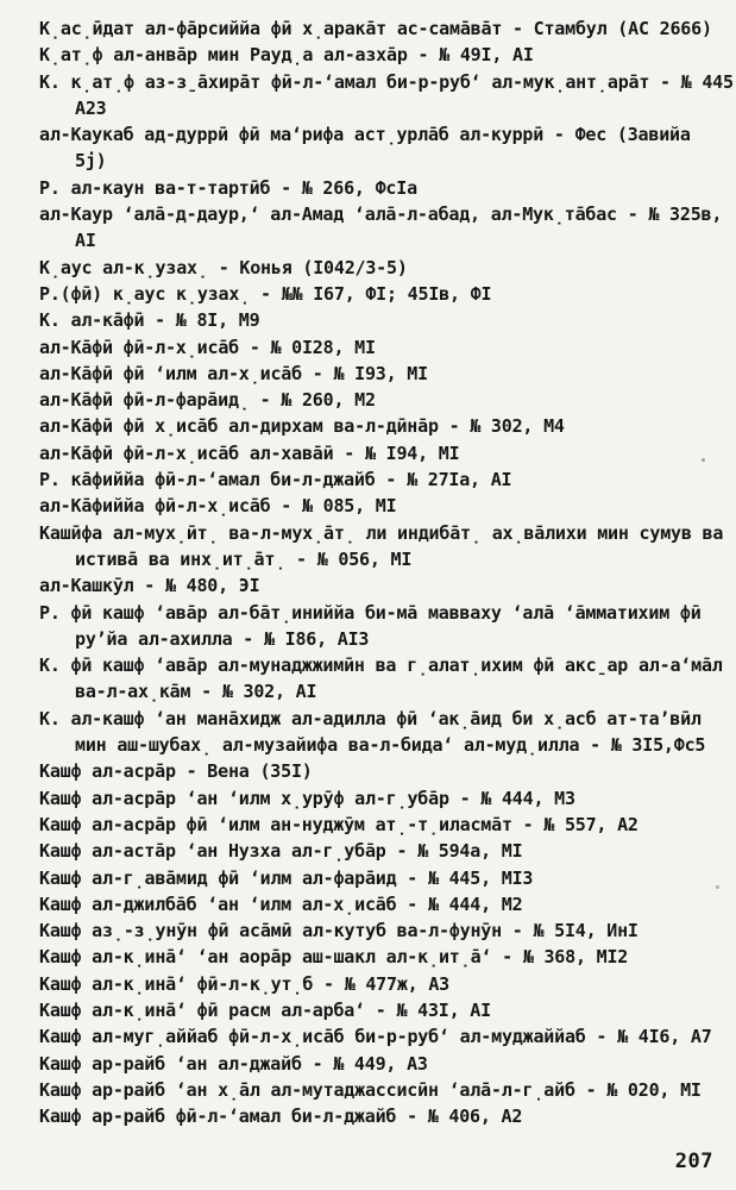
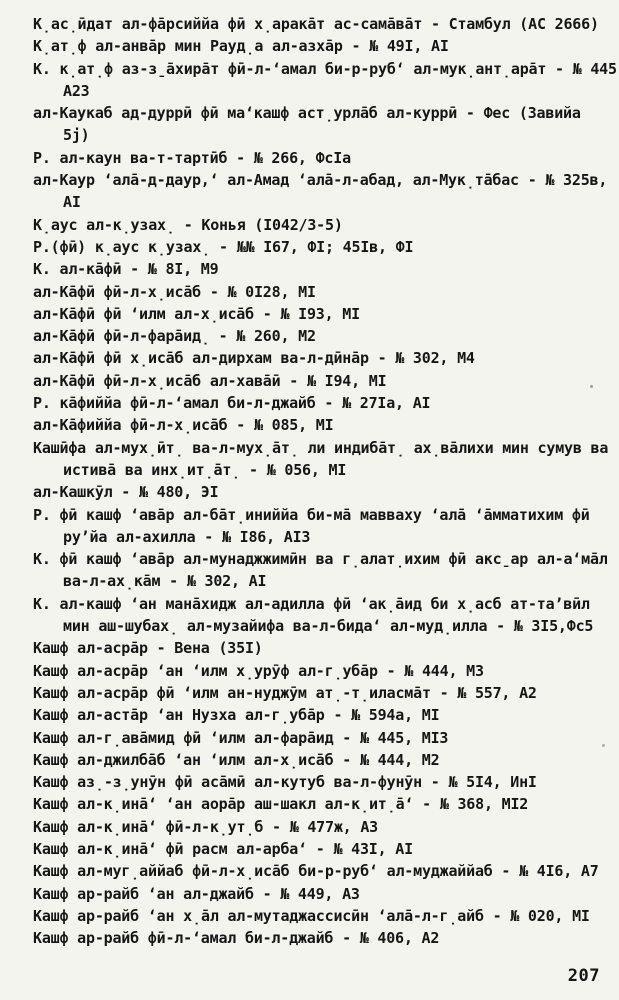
  К̣ас̣ӣдат ал-фа̄рсиййа фӣ х̣арака̄т ас-сама̄ва̄т - Стамбул (АС 2666)
  К̣ат̣ф ал-анва̄р мин Рауд̣а ал-азха̄р - № 49I, АI
  К. к̣ат̣ф аз-з̱а̄хира̄т фӣ-л-‘амал би-р-руб‘ ал-мук̣ант̣ара̄т - № 445
  А23
- ал-Каукаб ад-дуррӣ фӣ ма‘рифа аст̣урла̄б ал-куррӣ - Фес (Завийа
+ ал-Каукаб ад-дуррӣ фӣ ма‘кашф аст̣урла̄б ал-куррӣ - Фес (Завийа
  5j)
  Р. ал-каун ва-т-тартӣб - № 266, ФсIа
  ал-Каур ‘ала̄-д-даур,‘ ал-Амад ‘ала̄-л-абад, ал-Мук̣та̄бас - № 325в,
  АI
  К̣аус ал-к̣узах̣ - Конья (I042/3-5)
  Р.(фӣ) к̣аус к̣узах̣ - №№ I67, ФI; 45Iв, ФI
  К. ал-ка̄фӣ - № 8I, М9
  ал-Ка̄фӣ фӣ-л-х̣иса̄б - № 0I28, МI
  ал-Ка̄фӣ фӣ ‘илм ал-х̣иса̄б - № I93, МI
  ал-Ка̄фӣ фӣ-л-фара̄ид̣ - № 260, М2
  ал-Ка̄фӣ фӣ х̣иса̄б ал-дирхам ва-л-дӣна̄р - № 302, М4
  ал-Ка̄фӣ фӣ-л-х̣иса̄б ал-хава̄ӣ - № I94, МI
  Р. ка̄фиййа фӣ-л-‘амал би-л-джайб - № 27Iа, АI
  ал-Ка̄фиййа фӣ-л-х̣иса̄б - № 085, МI
  Кашӣфа ал-мух̣ӣт̣ ва-л-мух̣а̄т̣ ли индиба̄т̣ ах̣ва̄лихи мин сумув ва
  истива̄ ва инх̣ит̣а̄т̣ - № 056, МI
  ал-Кашкӯл - № 480, ЭI
  Р. фӣ кашф ‘ава̄р ал-ба̄т̣иниййа би-ма̄ мавваху ‘ала̄ ‘а̄мматихим фӣ
  ру’йа ал-ахилла - № I86, АI3
  К. фӣ кашф ‘ава̄р ал-мунаджжимӣн ва г̣алат̣ихим фӣ акс̱ар ал-а‘ма̄л
  ва-л-ах̣ка̄м - № 302, АI
  К. ал-кашф ‘ан мана̄хидж ал-адилла фӣ ‘ак̣а̄ид би х̣асб ат-та’вӣл
  мин аш-шубах̣ ал-музайифа ва-л-бида‘ ал-муд̣илла - № 3I5,Фс5
  Кашф ал-асра̄р - Вена (35I)
  Кашф ал-асра̄р ‘ан ‘илм х̣урӯф ал-г̣уба̄р - № 444, М3
  Кашф ал-асра̄р фӣ ‘илм ан-нуджӯм ат̣-т̣иласма̄т - № 557, А2
  Кашф ал-аста̄р ‘ан Нузха ал-г̣уба̄р - № 594а, МI
  Кашф ал-г̣ава̄мид фӣ ‘илм ал-фара̄ид - № 445, МI3
  Кашф ал-джилба̄б ‘ан ‘илм ал-х̣иса̄б - № 444, М2
  Кашф аз̣-з̣унӯн фӣ аса̄мӣ ал-кутуб ва-л-фунӯн - № 5I4, ИнI
  Кашф ал-к̣ина̄‘ ‘ан аора̄р аш-шакл ал-к̣ит̣а̄‘ - № 368, МI2
  Кашф ал-к̣ина̄‘ фӣ-л-к̣ут̣б - № 477ж, А3
  Кашф ал-к̣ина̄‘ фӣ расм ал-арба‘ - № 43I, АI
  Кашф ал-муг̣аййаб фӣ-л-х̣иса̄б би-р-руб‘ ал-муджаййаб - № 4I6, А7
  Кашф ар-райб ‘ан ал-джайб - № 449, А3
  Кашф ар-райб ‘ан х̣а̄л ал-мутаджассисӣн ‘ала̄-л-г̣айб - № 020, МI
  Кашф ар-райб фӣ-л-‘амал би-л-джайб - № 406, А2
  207
